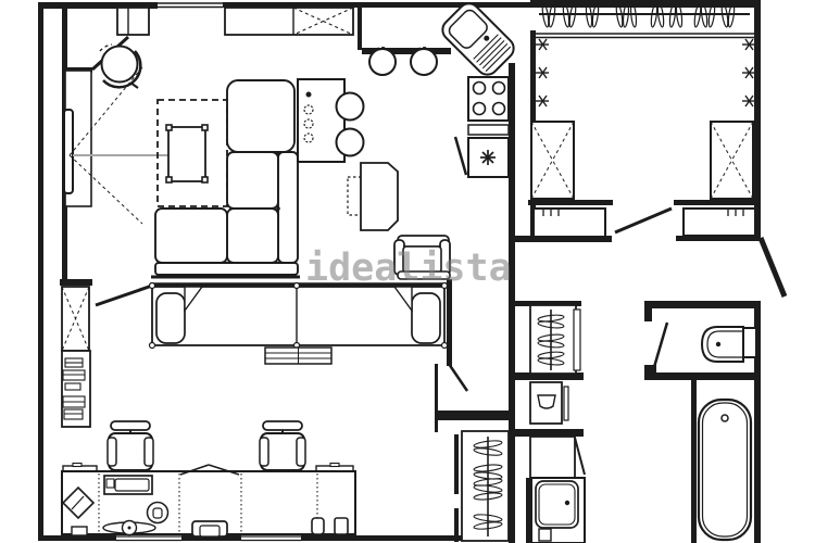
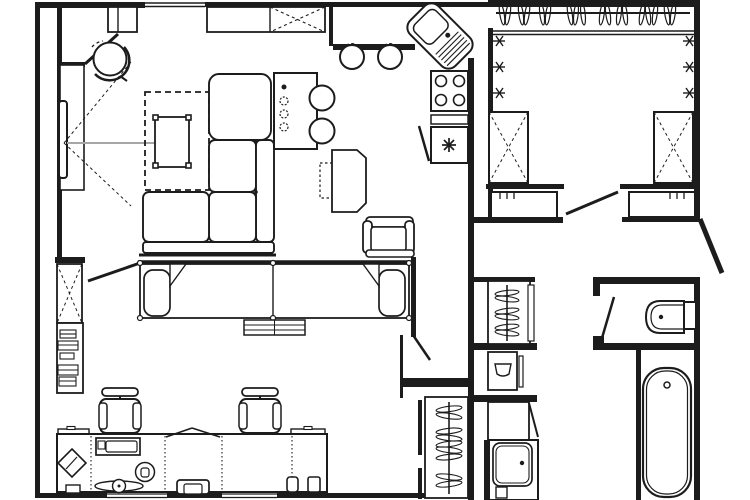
- idealista
